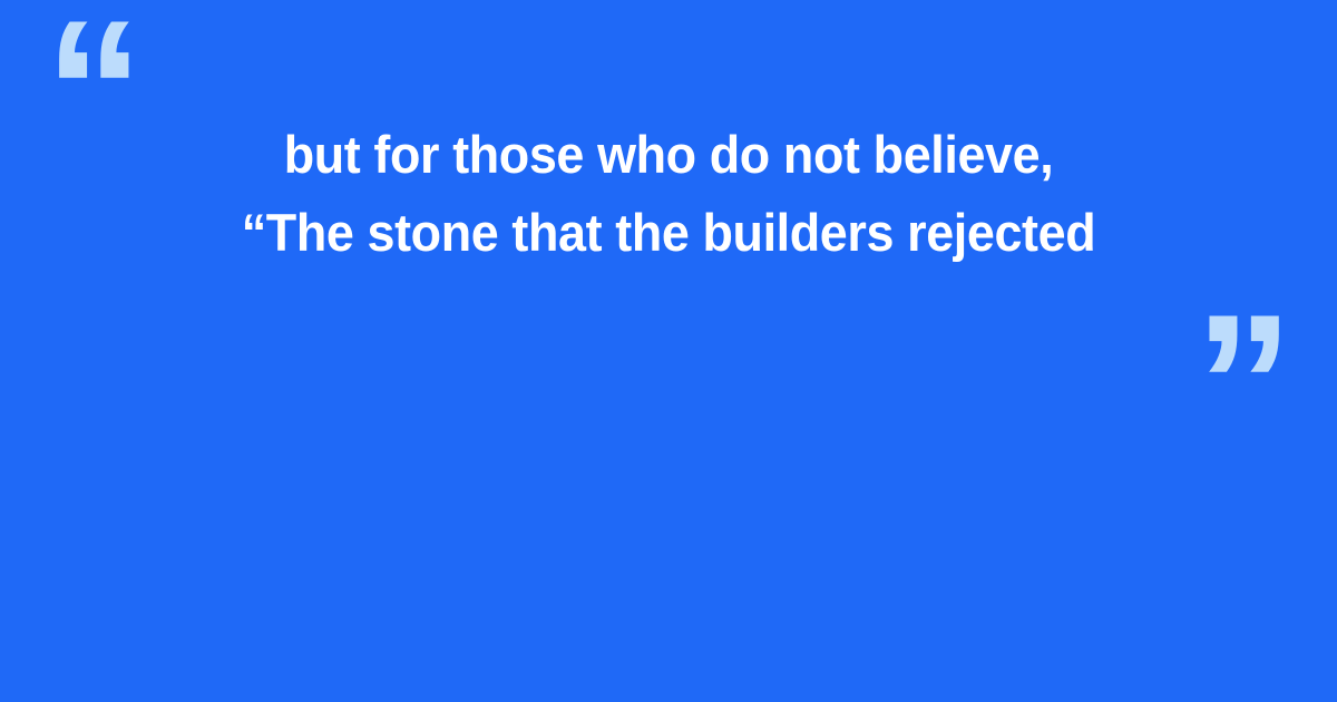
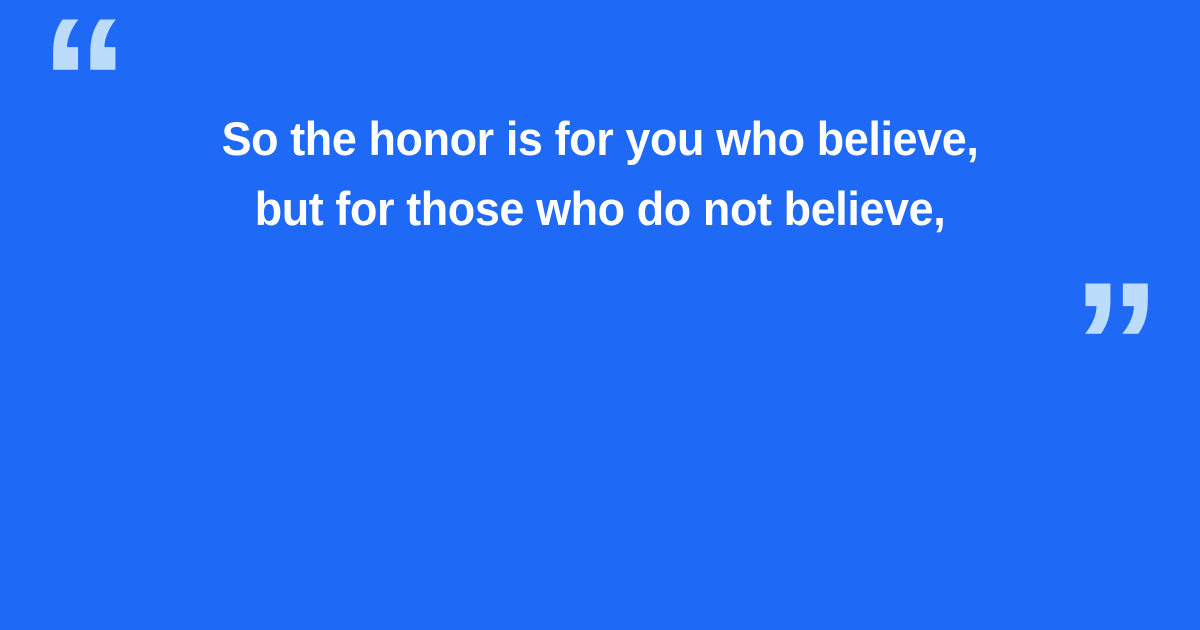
  “
  ”
+ So the honor is for you who believe,
  but for those who do not believe,
- “The stone that the builders rejected
